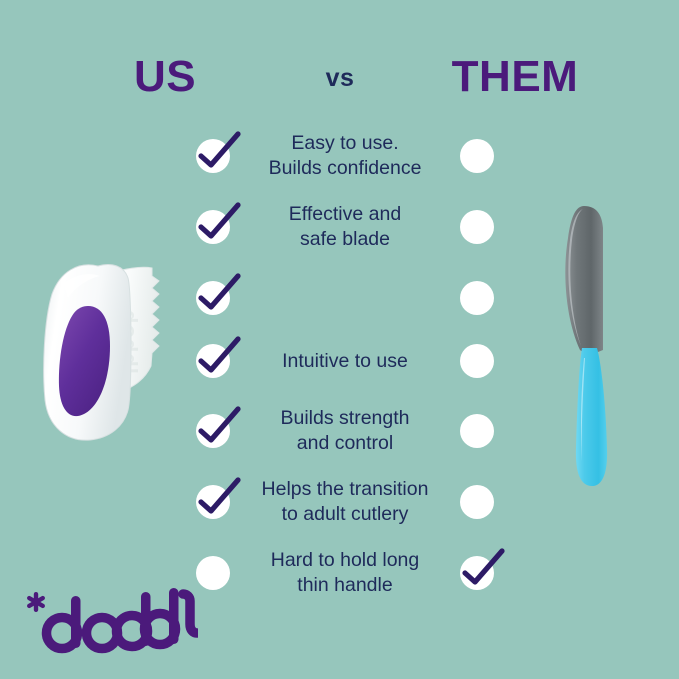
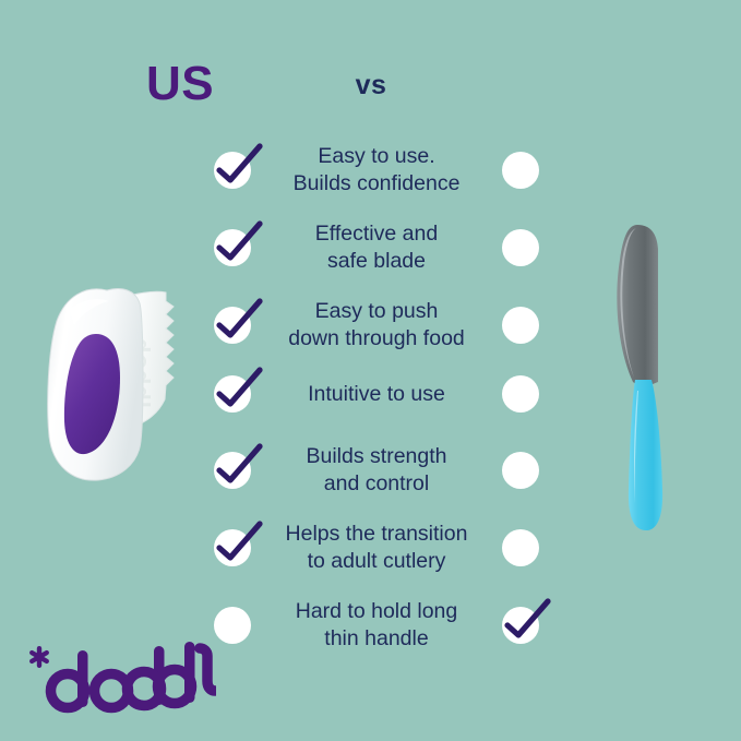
  US
  vs
- THEM
  Easy to use.
  Builds confidence
  Effective and
  safe blade
+ Easy to push
+ down through food
  Intuitive to use
  Builds strength
  and control
  Helps the transition
  to adult cutlery
  Hard to hold long
  thin handle
